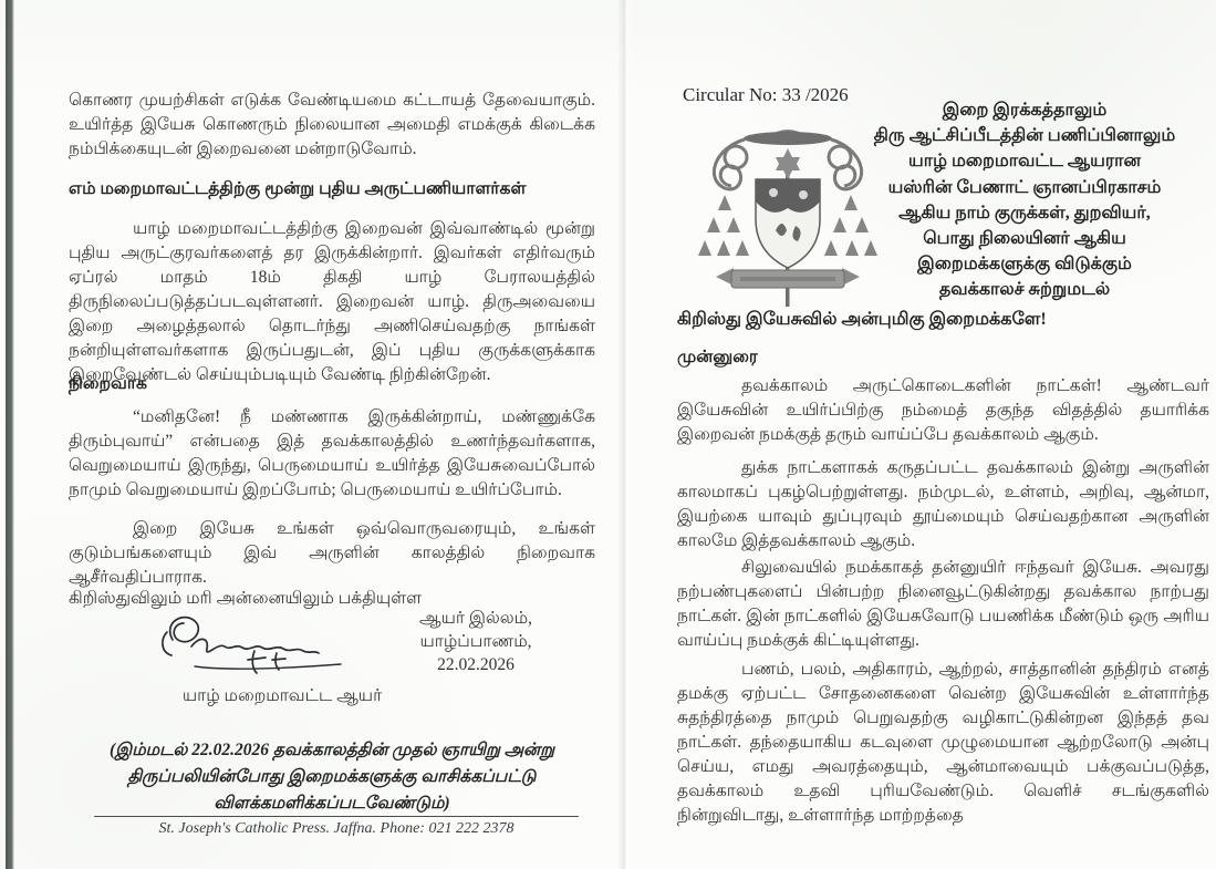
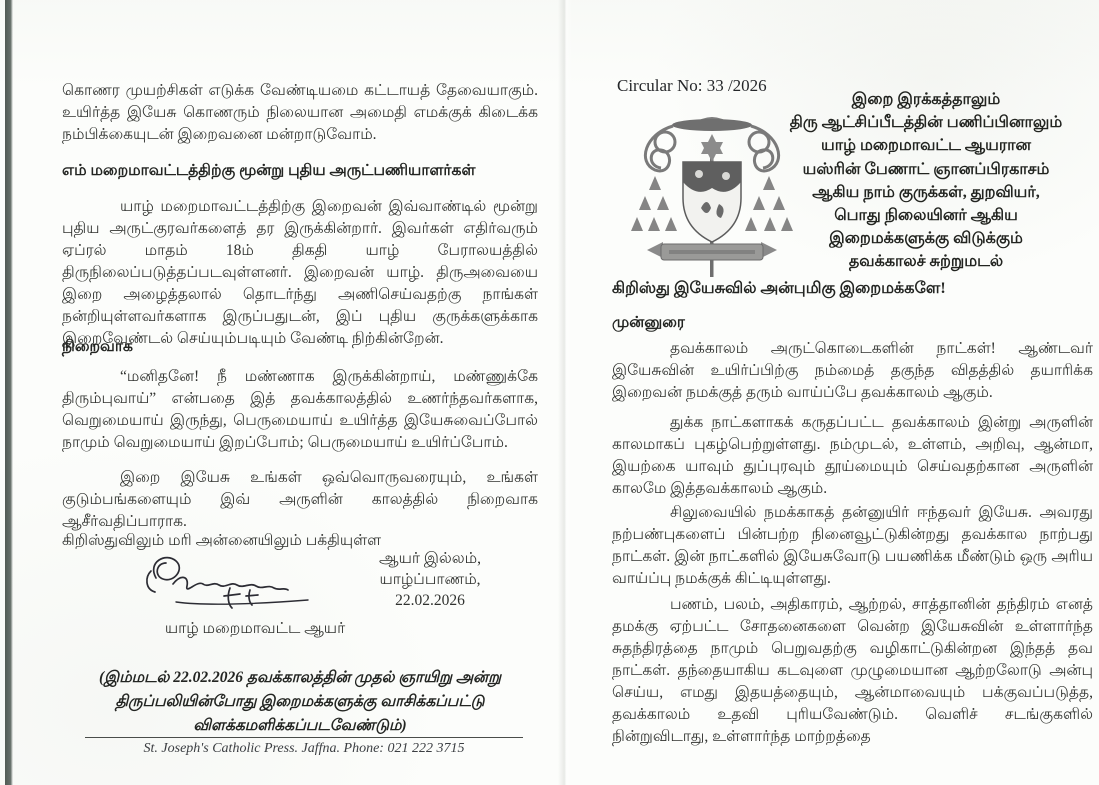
  கொணர முயற்சிகள் எடுக்க வேண்டியமை கட்டாயத் தேவையாகும். உயிர்த்த இயேசு கொணரும் நிலையான அமைதி எமக்குக் கிடைக்க நம்பிக்கையுடன் இறைவனை மன்றாடுவோம்.
  எம் மறைமாவட்டத்திற்கு மூன்று புதிய அருட்பணியாளர்கள்
  யாழ் மறைமாவட்டத்திற்கு இறைவன் இவ்வாண்டில் மூன்று புதிய அருட்குரவர்களைத் தர இருக்கின்றார். இவர்கள் எதிர்வரும் ஏப்ரல் மாதம் 18ம் திகதி யாழ் பேராலயத்தில் திருநிலைப்படுத்தப்படவுள்ளனர். இறைவன் யாழ். திருஅவையை இறை அழைத்தலால் தொடர்ந்து அணிசெய்வதற்கு நாங்கள் நன்றியுள்ளவர்களாக இருப்பதுடன், இப் புதிய குருக்களுக்காக இறைவேண்டல் செய்யும்படியும் வேண்டி நிற்கின்றேன்.
  நிறைவாக
  “மனிதனே! நீ மண்ணாக இருக்கின்றாய், மண்ணுக்கே திரும்புவாய்” என்பதை இத் தவக்காலத்தில் உணர்ந்தவர்களாக, வெறுமையாய் இருந்து, பெருமையாய் உயிர்த்த இயேசுவைப்போல் நாமும் வெறுமையாய் இறப்போம்; பெருமையாய் உயிர்ப்போம்.
  இறை இயேசு உங்கள் ஒவ்வொருவரையும், உங்கள் குடும்பங்களையும் இவ் அருளின் காலத்தில் நிறைவாக ஆசீர்வதிப்பாராக.
  கிறிஸ்துவிலும் மரி அன்னையிலும் பக்தியுள்ள
  ஆயர் இல்லம்,
  யாழ்ப்பாணம்,
  22.02.2026
  யாழ் மறைமாவட்ட ஆயர்
  (இம்மடல் 22.02.2026 தவக்காலத்தின் முதல் ஞாயிறு அன்று திருப்பலியின்போது இறைமக்களுக்கு வாசிக்கப்பட்டு விளக்கமளிக்கப்படவேண்டும்)
- St. Joseph's Catholic Press. Jaffna. Phone: 021 222 2378
+ St. Joseph's Catholic Press. Jaffna. Phone: 021 222 3715
  Circular No: 33 /2026
  இறை இரக்கத்தாலும்
  திரு ஆட்சிப்பீடத்தின் பணிப்பினாலும்
  யாழ் மறைமாவட்ட ஆயரான
  யஸ்ரின் பேணாட் ஞானப்பிரகாசம்
  ஆகிய நாம் குருக்கள், துறவியர்,
  பொது நிலையினர் ஆகிய
  இறைமக்களுக்கு விடுக்கும்
  தவக்காலச் சுற்றுமடல்
  கிறிஸ்து இயேசுவில் அன்புமிகு இறைமக்களே!
  முன்னுரை
  தவக்காலம் அருட்கொடைகளின் நாட்கள்! ஆண்டவர் இயேசுவின் உயிர்ப்பிற்கு நம்மைத் தகுந்த விதத்தில் தயாரிக்க இறைவன் நமக்குத் தரும் வாய்ப்பே தவக்காலம் ஆகும்.
  துக்க நாட்களாகக் கருதப்பட்ட தவக்காலம் இன்று அருளின் காலமாகப் புகழ்பெற்றுள்ளது. நம்முடல், உள்ளம், அறிவு, ஆன்மா, இயற்கை யாவும் துப்புரவும் தூய்மையும் செய்வதற்கான அருளின் காலமே இத்தவக்காலம் ஆகும்.
  சிலுவையில் நமக்காகத் தன்னுயிர் ஈந்தவர் இயேசு. அவரது நற்பண்புகளைப் பின்பற்ற நினைவூட்டுகின்றது தவக்கால நாற்பது நாட்கள். இன் நாட்களில் இயேசுவோடு பயணிக்க மீண்டும் ஒரு அரிய வாய்ப்பு நமக்குக் கிட்டியுள்ளது.
- பணம், பலம், அதிகாரம், ஆற்றல், சாத்தானின் தந்திரம் எனத் தமக்கு ஏற்பட்ட சோதனைகளை வென்ற இயேசுவின் உள்ளார்ந்த சுதந்திரத்தை நாமும் பெறுவதற்கு வழிகாட்டுகின்றன இந்தத் தவ நாட்கள். தந்தையாகிய கடவுளை முழுமையான ஆற்றலோடு அன்பு செய்ய, எமது அவரத்தையும், ஆன்மாவையும் பக்குவப்படுத்த, தவக்காலம் உதவி புரியவேண்டும். வெளிச் சடங்குகளில் நின்றுவிடாது, உள்ளார்ந்த மாற்றத்தை
+ பணம், பலம், அதிகாரம், ஆற்றல், சாத்தானின் தந்திரம் எனத் தமக்கு ஏற்பட்ட சோதனைகளை வென்ற இயேசுவின் உள்ளார்ந்த சுதந்திரத்தை நாமும் பெறுவதற்கு வழிகாட்டுகின்றன இந்தத் தவ நாட்கள். தந்தையாகிய கடவுளை முழுமையான ஆற்றலோடு அன்பு செய்ய, எமது இதயத்தையும், ஆன்மாவையும் பக்குவப்படுத்த, தவக்காலம் உதவி புரியவேண்டும். வெளிச் சடங்குகளில் நின்றுவிடாது, உள்ளார்ந்த மாற்றத்தை
